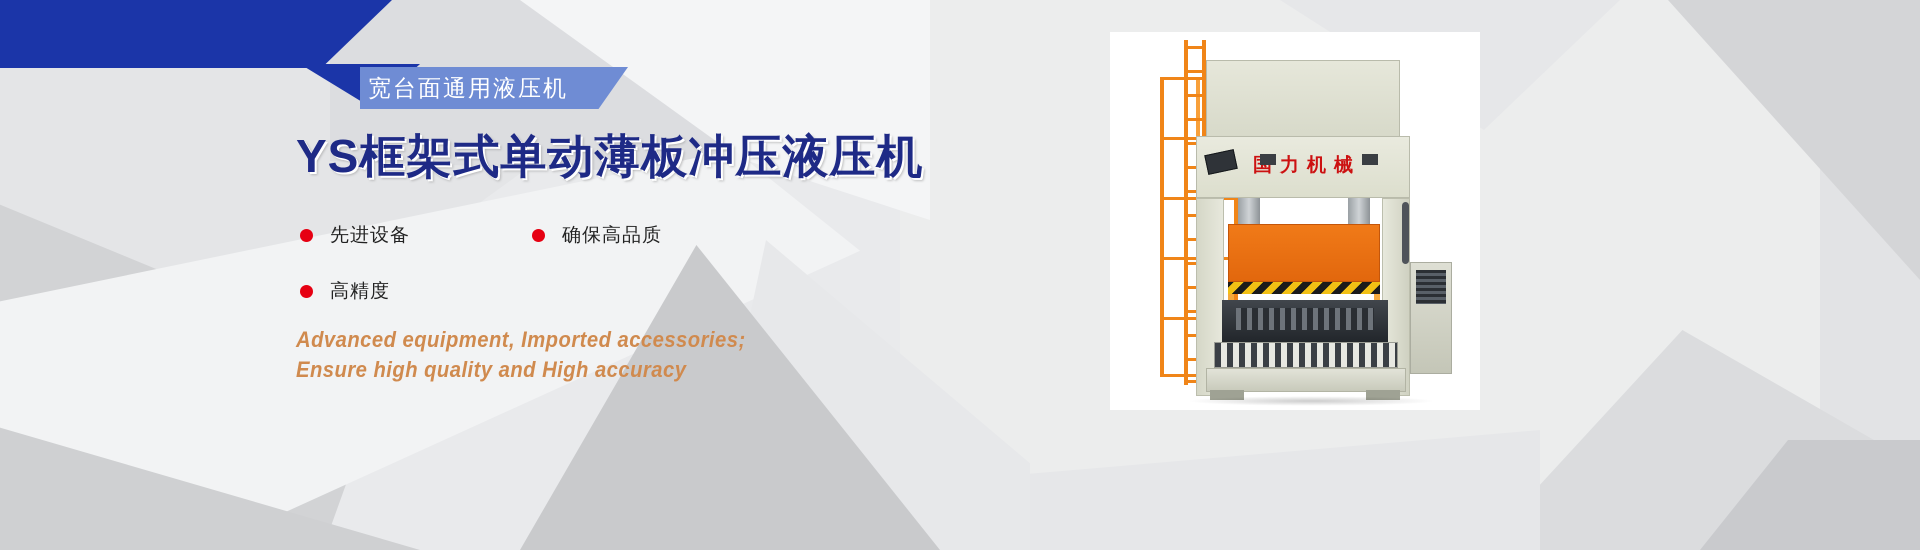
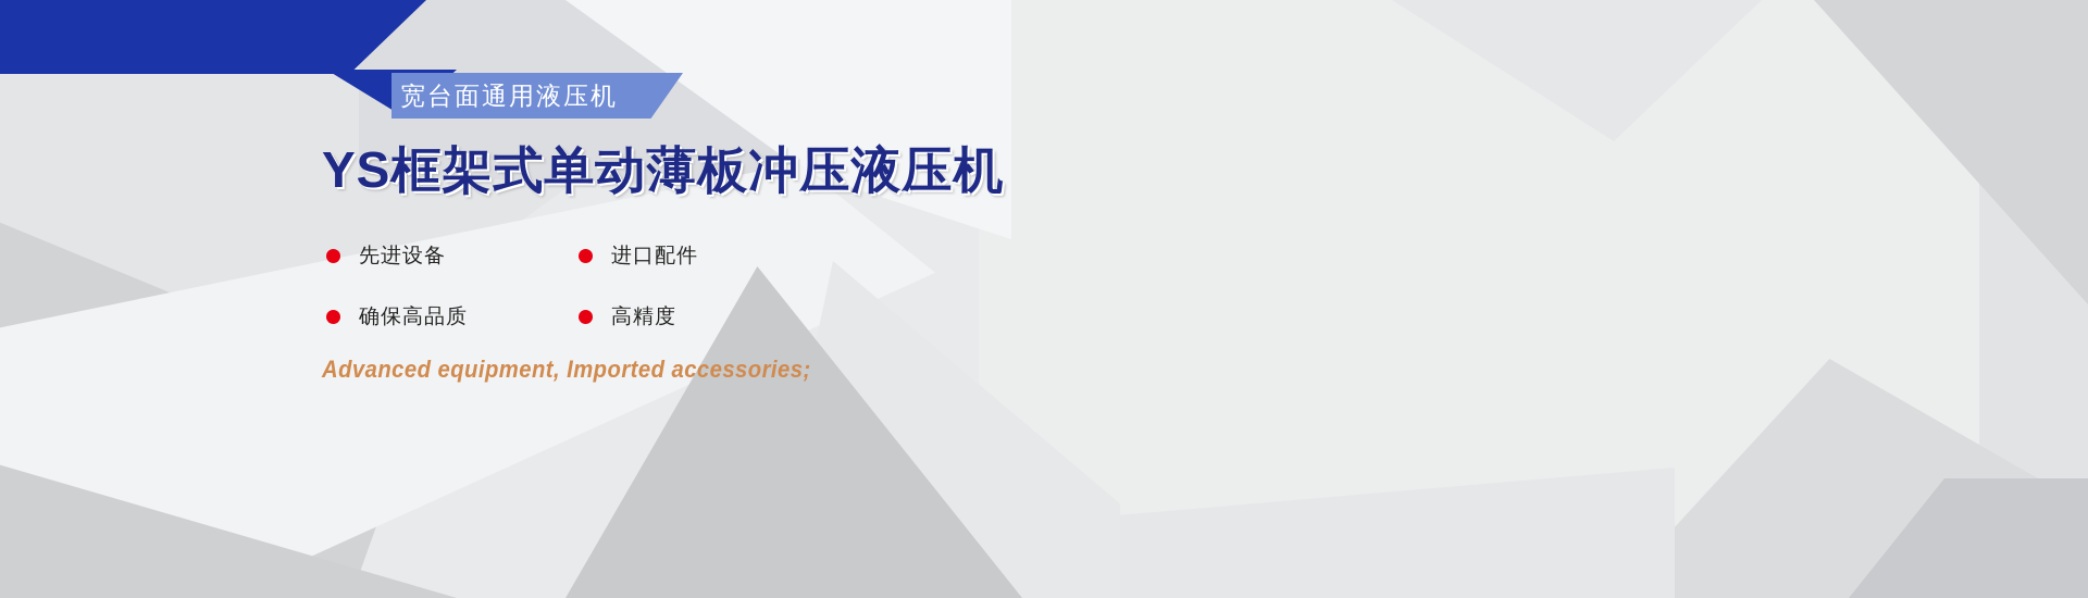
  宽台面通用液压机
  YS框架式单动薄板冲压液压机
  先进设备
+ 进口配件
  确保高品质
  高精度
  Advanced equipment, Imported accessories;
- Ensure high quality and High accuracy
- 国力机械
